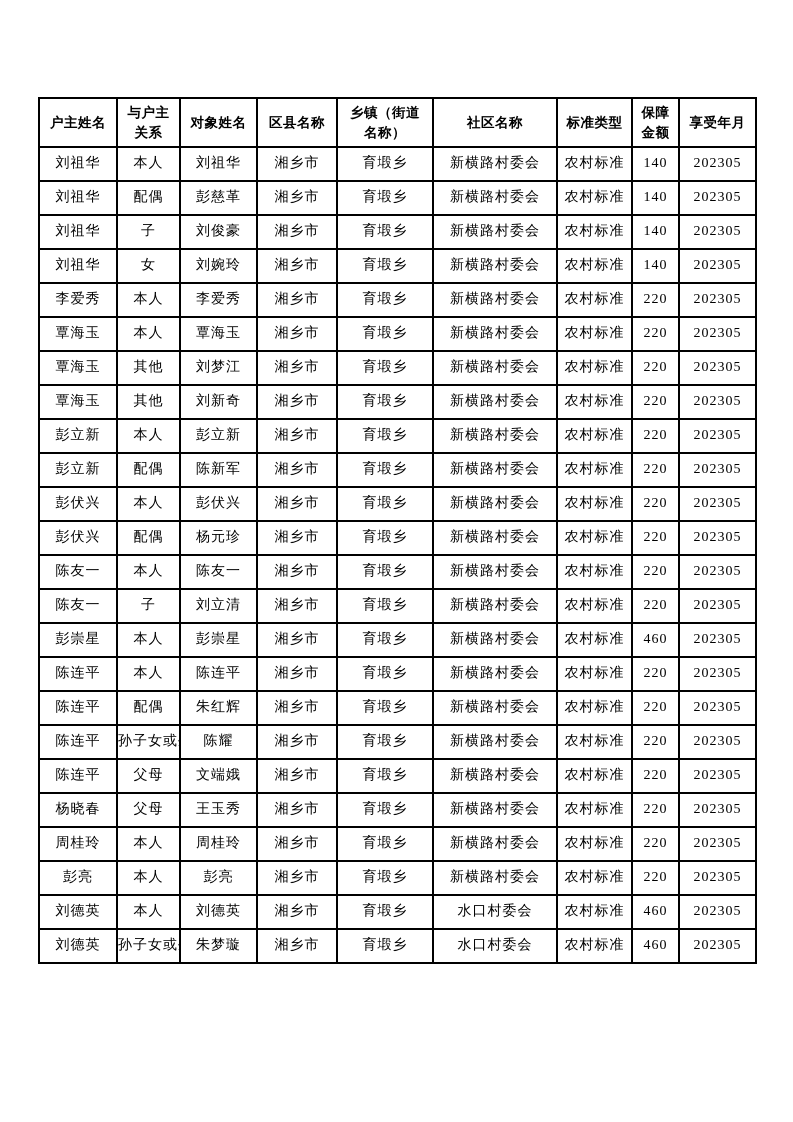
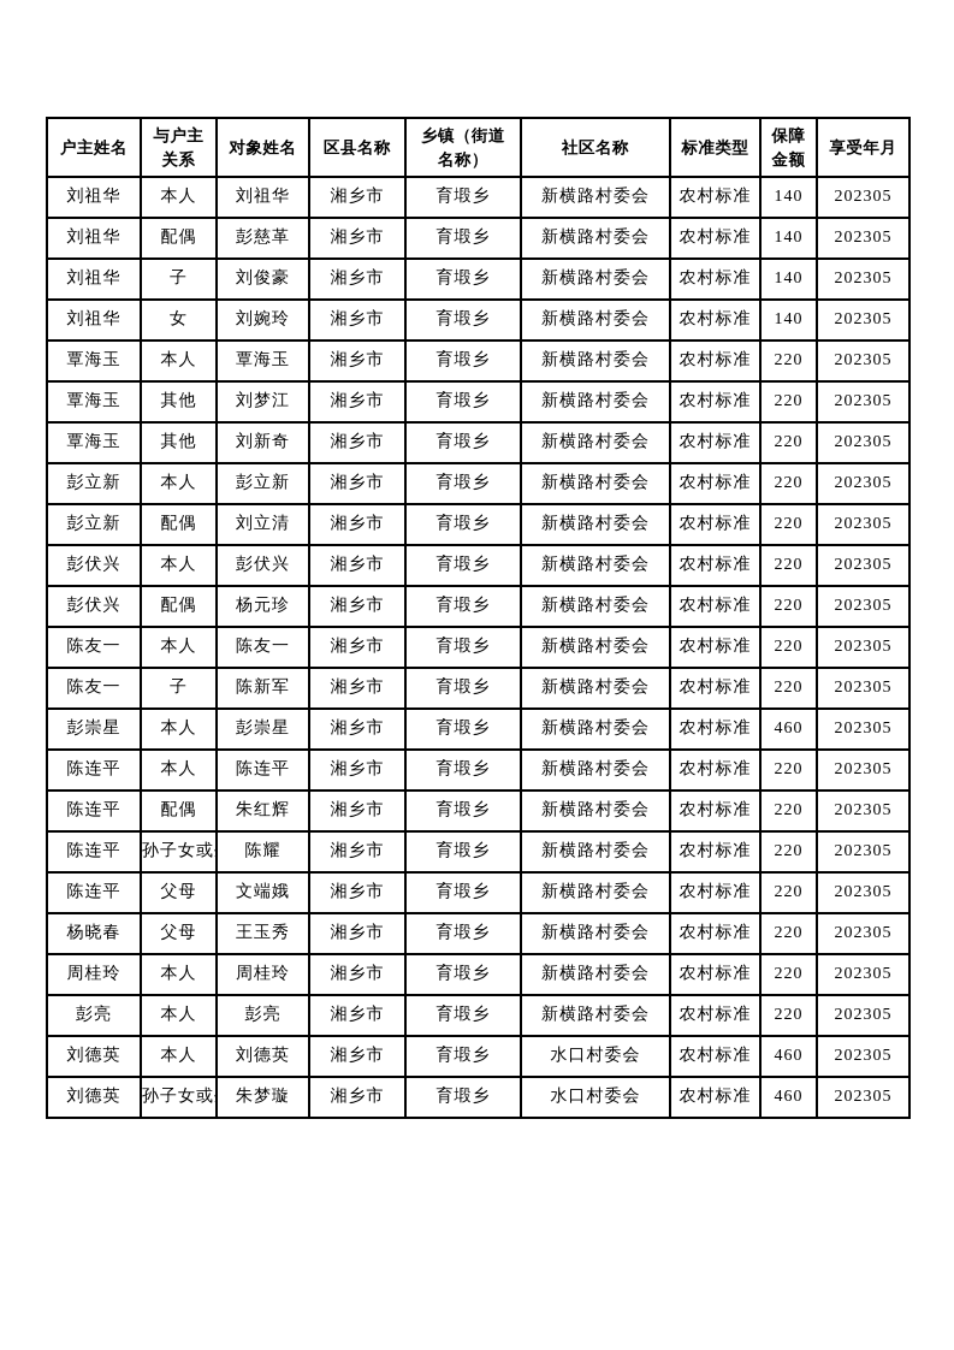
  户主姓名	与户主 关系	对象姓名	区县名称	乡镇（街道 名称）	社区名称	标准类型	保障 金额	享受年月
  刘祖华	本人	刘祖华	湘乡市	育塅乡	新横路村委会	农村标准	140	202305
  刘祖华	配偶	彭慈革	湘乡市	育塅乡	新横路村委会	农村标准	140	202305
  刘祖华	子	刘俊豪	湘乡市	育塅乡	新横路村委会	农村标准	140	202305
  刘祖华	女	刘婉玲	湘乡市	育塅乡	新横路村委会	农村标准	140	202305
- 李爱秀	本人	李爱秀	湘乡市	育塅乡	新横路村委会	农村标准	220	202305
  覃海玉	本人	覃海玉	湘乡市	育塅乡	新横路村委会	农村标准	220	202305
  覃海玉	其他	刘梦江	湘乡市	育塅乡	新横路村委会	农村标准	220	202305
  覃海玉	其他	刘新奇	湘乡市	育塅乡	新横路村委会	农村标准	220	202305
  彭立新	本人	彭立新	湘乡市	育塅乡	新横路村委会	农村标准	220	202305
- 彭立新	配偶	陈新军	湘乡市	育塅乡	新横路村委会	农村标准	220	202305
+ 彭立新	配偶	刘立清	湘乡市	育塅乡	新横路村委会	农村标准	220	202305
  彭伏兴	本人	彭伏兴	湘乡市	育塅乡	新横路村委会	农村标准	220	202305
  彭伏兴	配偶	杨元珍	湘乡市	育塅乡	新横路村委会	农村标准	220	202305
  陈友一	本人	陈友一	湘乡市	育塅乡	新横路村委会	农村标准	220	202305
- 陈友一	子	刘立清	湘乡市	育塅乡	新横路村委会	农村标准	220	202305
+ 陈友一	子	陈新军	湘乡市	育塅乡	新横路村委会	农村标准	220	202305
  彭崇星	本人	彭崇星	湘乡市	育塅乡	新横路村委会	农村标准	460	202305
  陈连平	本人	陈连平	湘乡市	育塅乡	新横路村委会	农村标准	220	202305
  陈连平	配偶	朱红辉	湘乡市	育塅乡	新横路村委会	农村标准	220	202305
  陈连平	孙子女或	陈耀	湘乡市	育塅乡	新横路村委会	农村标准	220	202305
  陈连平	父母	文端娥	湘乡市	育塅乡	新横路村委会	农村标准	220	202305
  杨晓春	父母	王玉秀	湘乡市	育塅乡	新横路村委会	农村标准	220	202305
  周桂玲	本人	周桂玲	湘乡市	育塅乡	新横路村委会	农村标准	220	202305
  彭亮	本人	彭亮	湘乡市	育塅乡	新横路村委会	农村标准	220	202305
  刘德英	本人	刘德英	湘乡市	育塅乡	水口村委会	农村标准	460	202305
  刘德英	孙子女或	朱梦璇	湘乡市	育塅乡	水口村委会	农村标准	460	202305
